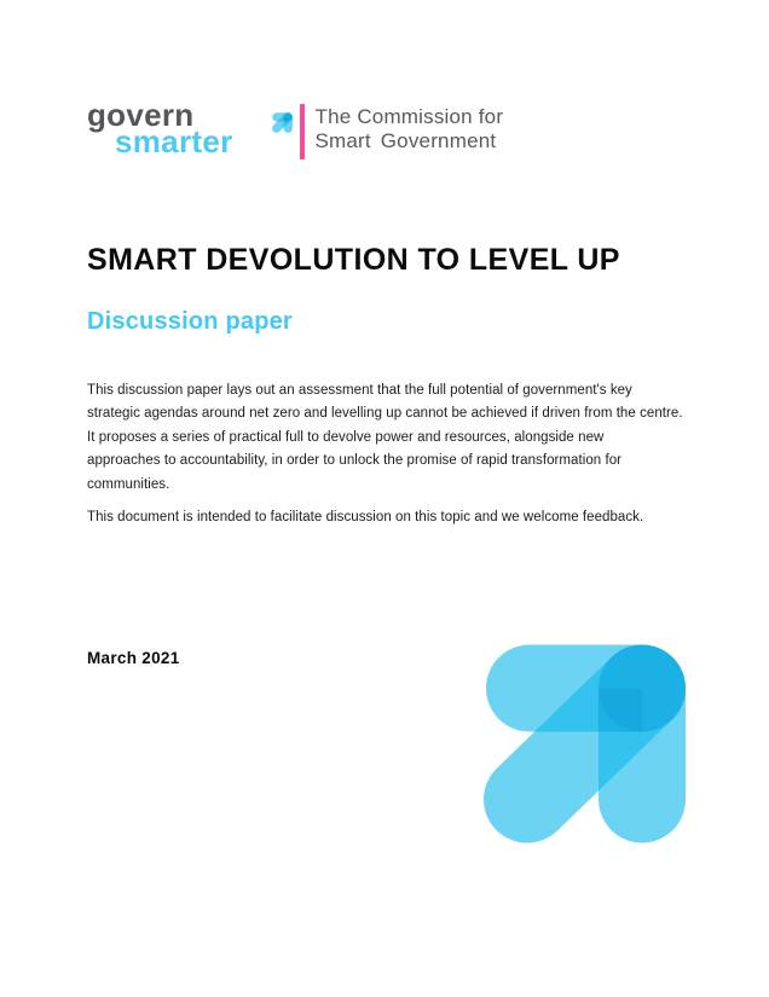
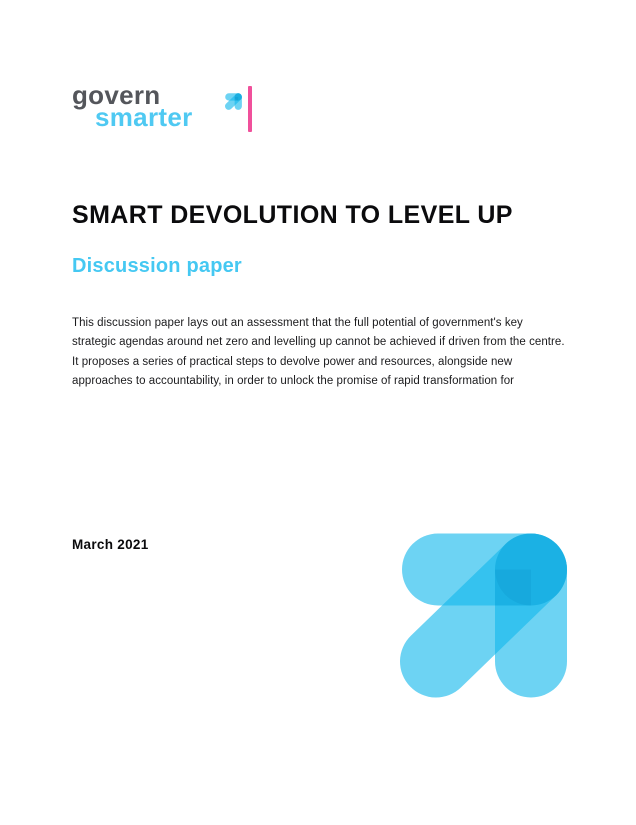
  govern
  smarter
- The Commission for
- Smart Government
  SMART DEVOLUTION TO LEVEL UP
  Discussion paper
  This discussion paper lays out an assessment that the full potential of government's key
  strategic agendas around net zero and levelling up cannot be achieved if driven from the centre.
- It proposes a series of practical full to devolve power and resources, alongside new
+ It proposes a series of practical steps to devolve power and resources, alongside new
  approaches to accountability, in order to unlock the promise of rapid transformation for
- communities.
- This document is intended to facilitate discussion on this topic and we welcome feedback.
  March 2021
